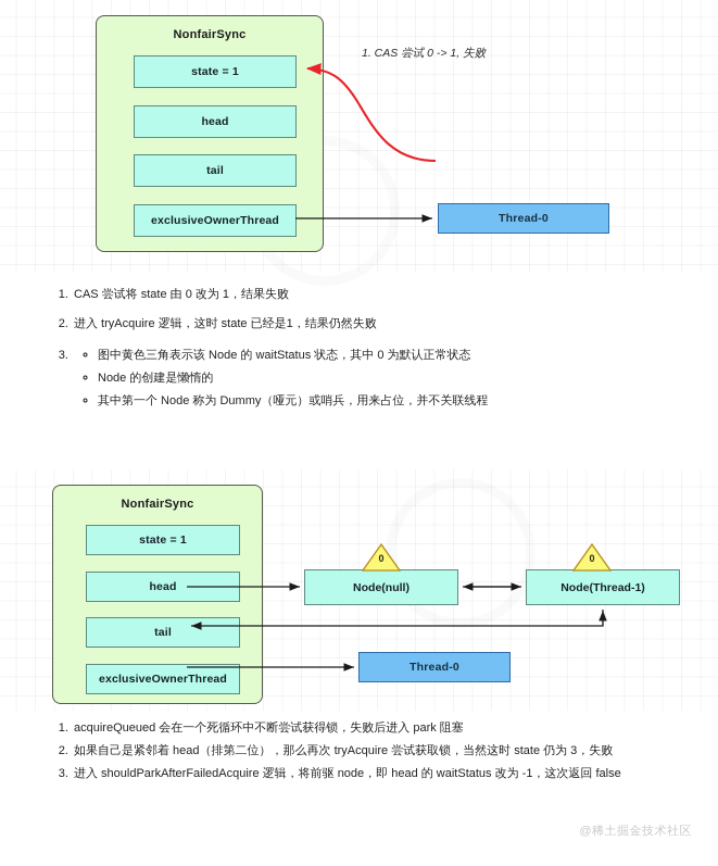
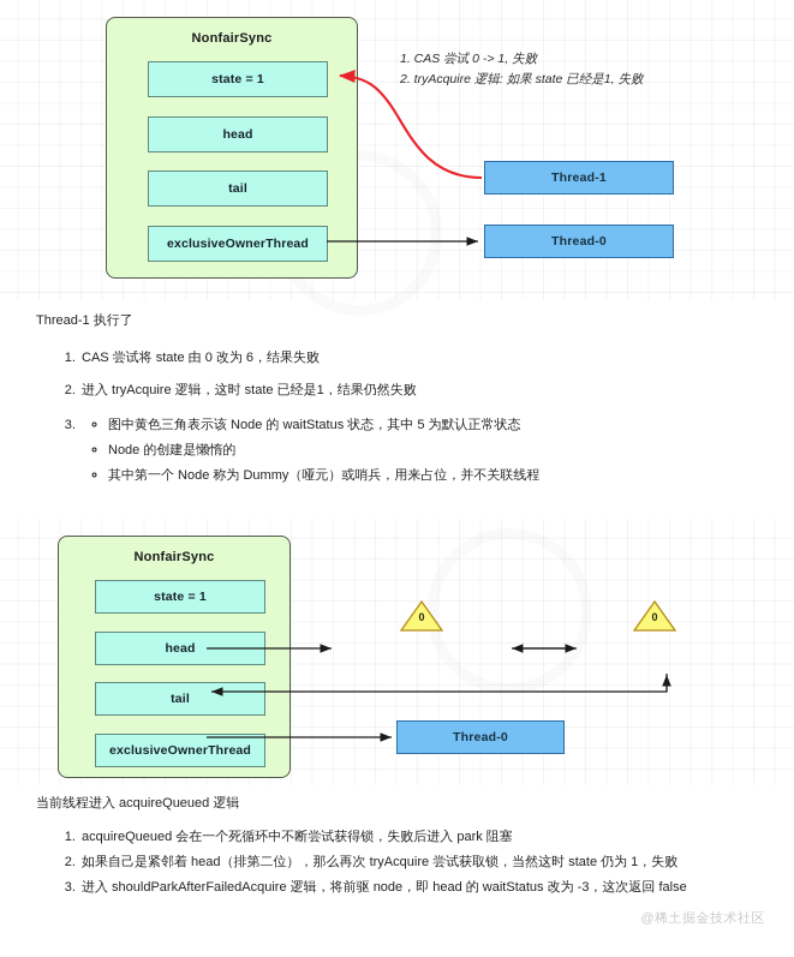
  NonfairSync
  state = 1
  head
  tail
  exclusiveOwnerThread
+ Thread-1
  Thread-0
  1. CAS 尝试 0 -> 1, 失败
+ 2. tryAcquire 逻辑: 如果 state 已经是1, 失败
+ Thread-1 执行了
- CAS 尝试将 state 由 0 改为 1，结果失败
+ CAS 尝试将 state 由 0 改为 6，结果失败
  进入 tryAcquire 逻辑，这时 state 已经是1，结果仍然失败
- 图中黄色三角表示该 Node 的 waitStatus 状态，其中 0 为默认正常状态
+ 图中黄色三角表示该 Node 的 waitStatus 状态，其中 5 为默认正常状态
  Node 的创建是懒惰的
  其中第一个 Node 称为 Dummy（哑元）或哨兵，用来占位，并不关联线程
  NonfairSync
  state = 1
  head
  tail
  exclusiveOwnerThread
- Node(null)
- Node(Thread-1)
  0
  0
  Thread-0
+ 当前线程进入 acquireQueued 逻辑
  acquireQueued 会在一个死循环中不断尝试获得锁，失败后进入 park 阻塞
- 如果自己是紧邻着 head（排第二位），那么再次 tryAcquire 尝试获取锁，当然这时 state 仍为 3，失败
+ 如果自己是紧邻着 head（排第二位），那么再次 tryAcquire 尝试获取锁，当然这时 state 仍为 1，失败
- 进入 shouldParkAfterFailedAcquire 逻辑，将前驱 node，即 head 的 waitStatus 改为 -1，这次返回 false
+ 进入 shouldParkAfterFailedAcquire 逻辑，将前驱 node，即 head 的 waitStatus 改为 -3，这次返回 false
  @稀土掘金技术社区
